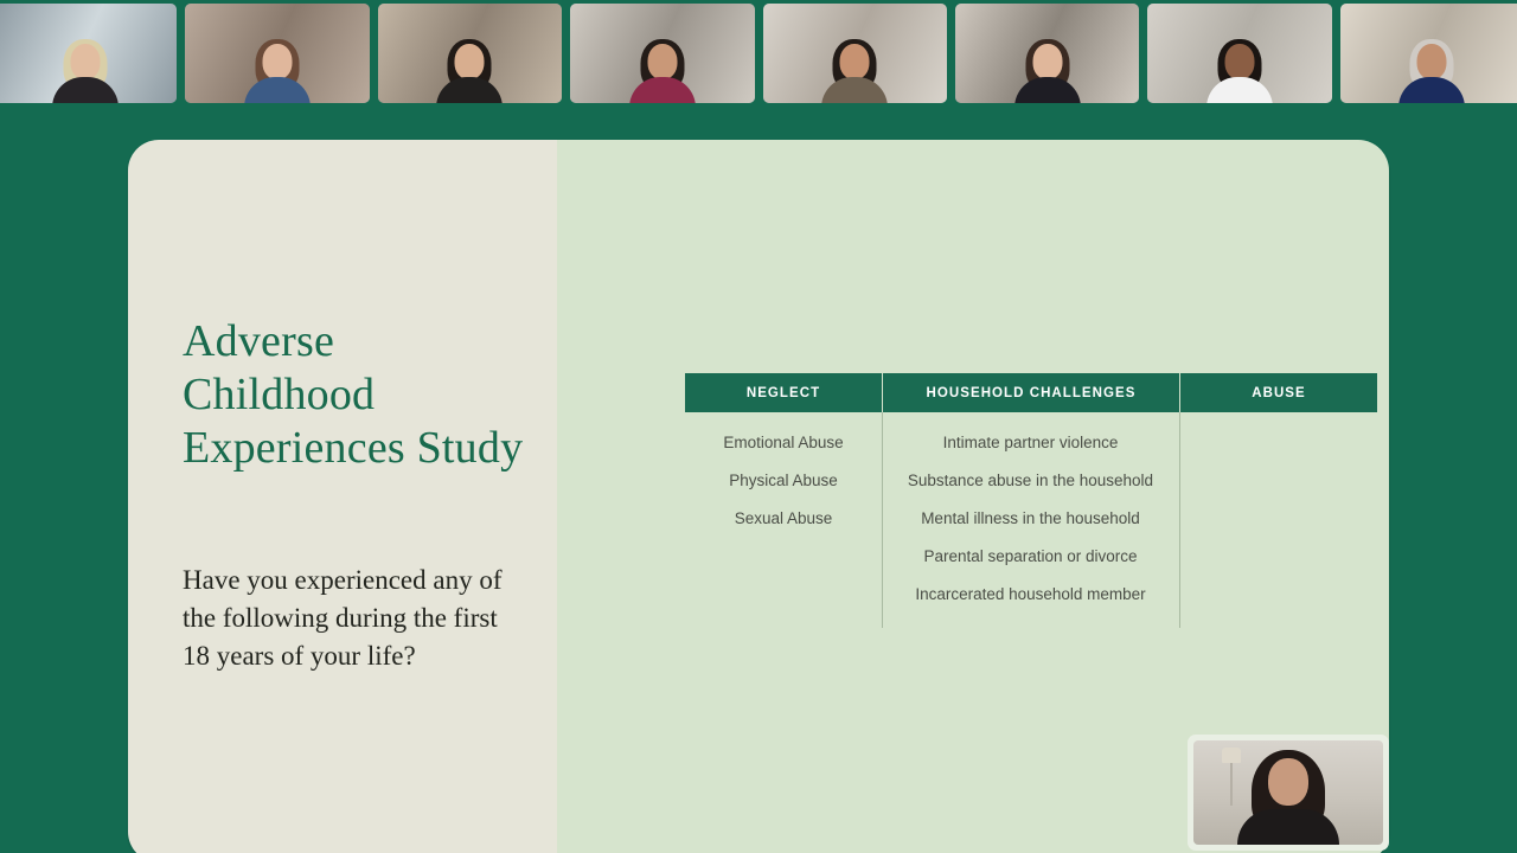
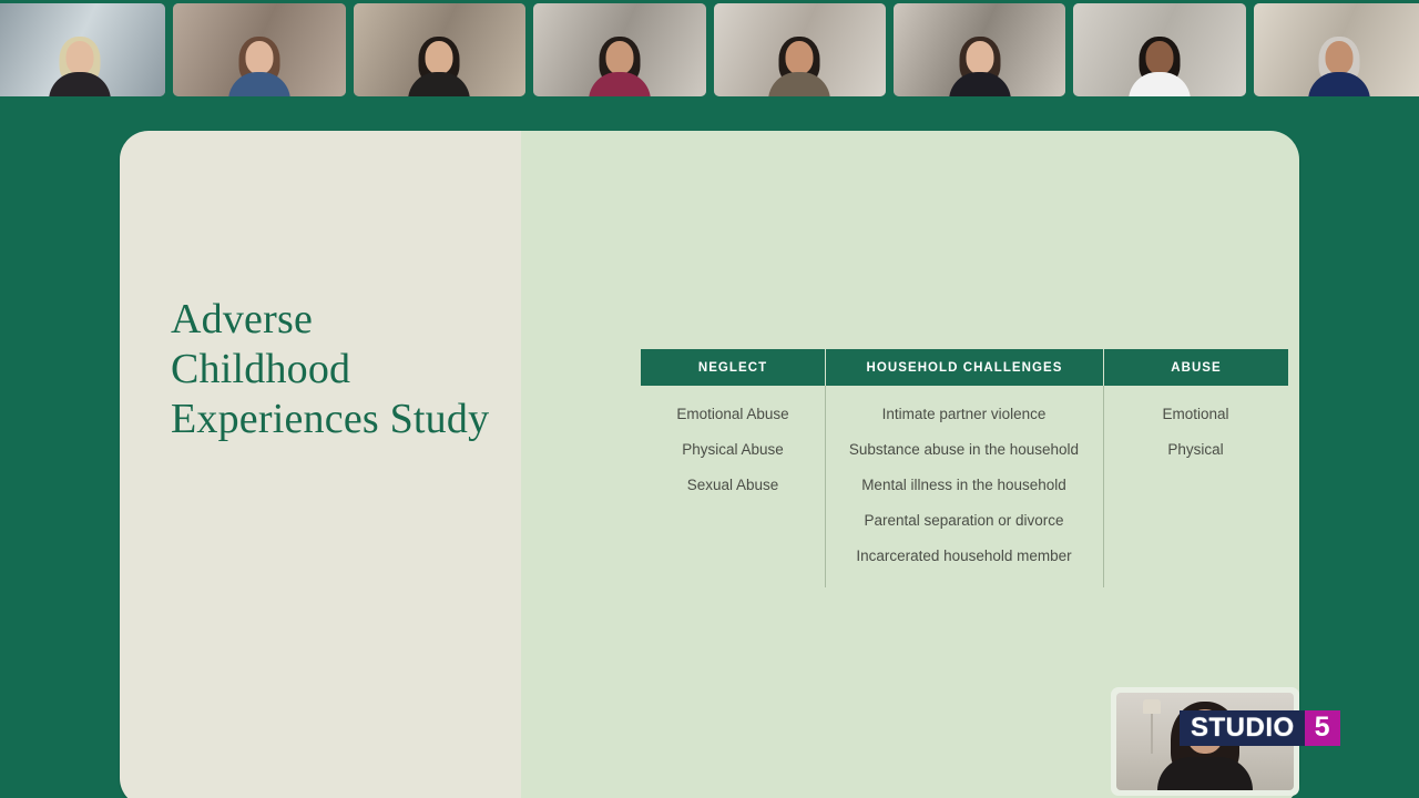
  Adverse Childhood Experiences Study
- Have you experienced any of the following during the first 18 years of your life?
  NEGLECT
  HOUSEHOLD CHALLENGES
  ABUSE
  Emotional Abuse
  Physical Abuse
  Sexual Abuse
  Intimate partner violence
  Substance abuse in the household
  Mental illness in the household
  Parental separation or divorce
  Incarcerated household member
+ Emotional
+ Physical
+ STUDIO
+ 5
